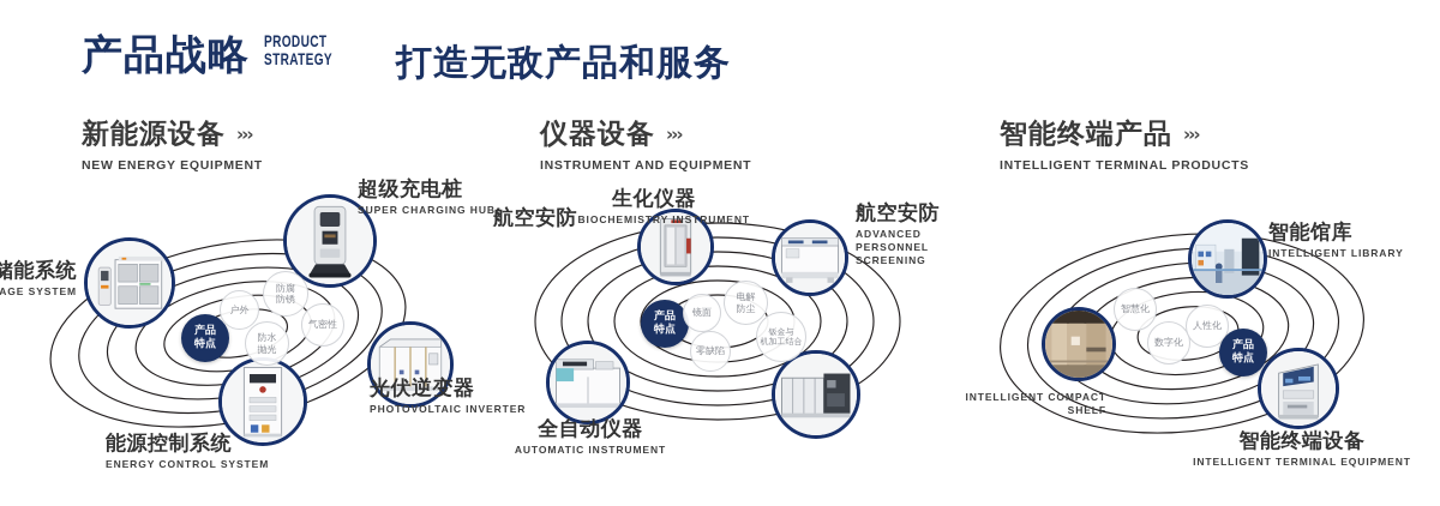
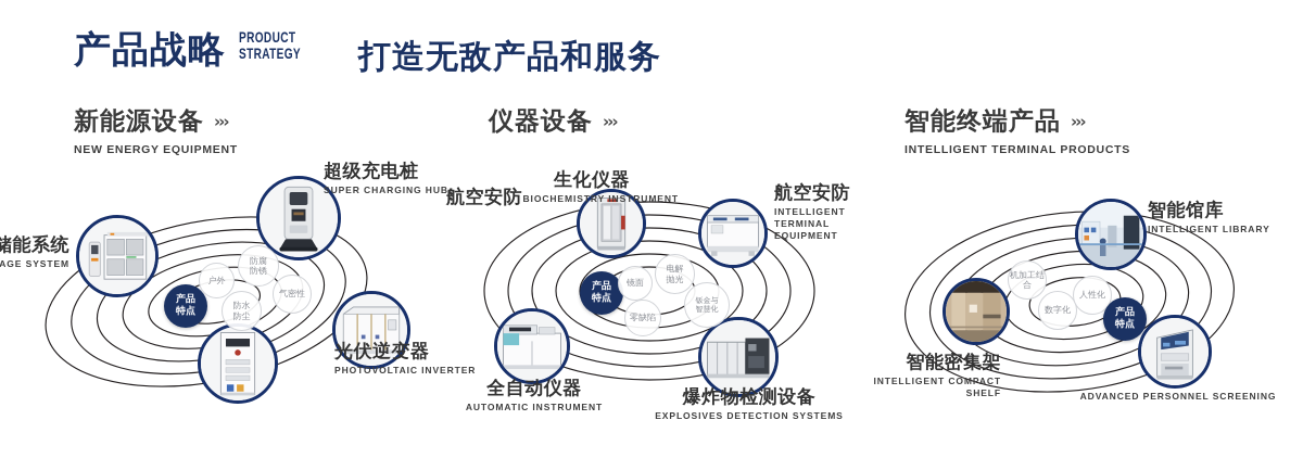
  产品战略
  PRODUCT
  STRATEGY
  打造无敌产品和服务
  新能源设备
  ›››
  NEW ENERGY EQUIPMENT
  仪器设备
  ›››
- INSTRUMENT AND EQUIPMENT
  智能终端产品
  ›››
  INTELLIGENT TERMINAL PRODUCTS
  产品
  特点
  户外
  防腐
  防锈
  防水
- 抛光
+ 防尘
  气密性
  储能系统
  超级充电桩
  SUPER CHARGING HUB
  光伏逆变器
  PHOTOVOLTAIC INVERTER
- 能源控制系统
- ENERGY CONTROL SYSTEM
  产品
  特点
  镜面
  电解
- 防尘
+ 抛光
  零缺陷
  钣金与
- 机加工结合
+ 智慧化
  航空安防
  生化仪器
  BIOCHEMISTRY INSTRUMENT
  航空安防
- ADVANCED PERSONNEL SCREENING
+ INTELLIGENT TERMINAL EQUIPMENT
  全自动仪器
  AUTOMATIC INSTRUMENT
+ 爆炸物检测设备
+ EXPLOSIVES DETECTION SYSTEMS
- 智慧化
+ 机加工结合
  数字化
  人性化
  产品
  特点
  智能馆库
  INTELLIGENT LIBRARY
+ 智能密集架
  INTELLIGENT COMPACT SHELF
- 智能终端设备
- INTELLIGENT TERMINAL EQUIPMENT
+ ADVANCED PERSONNEL SCREENING
